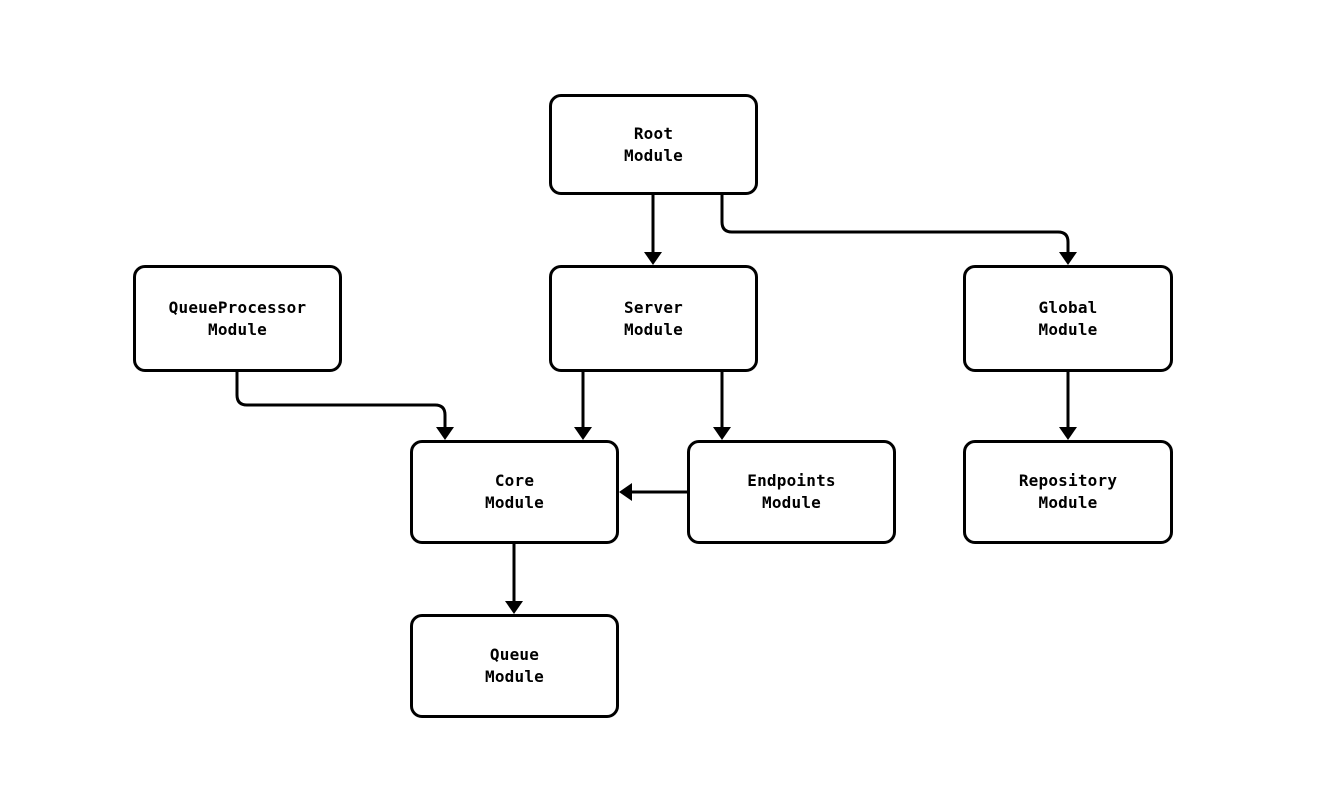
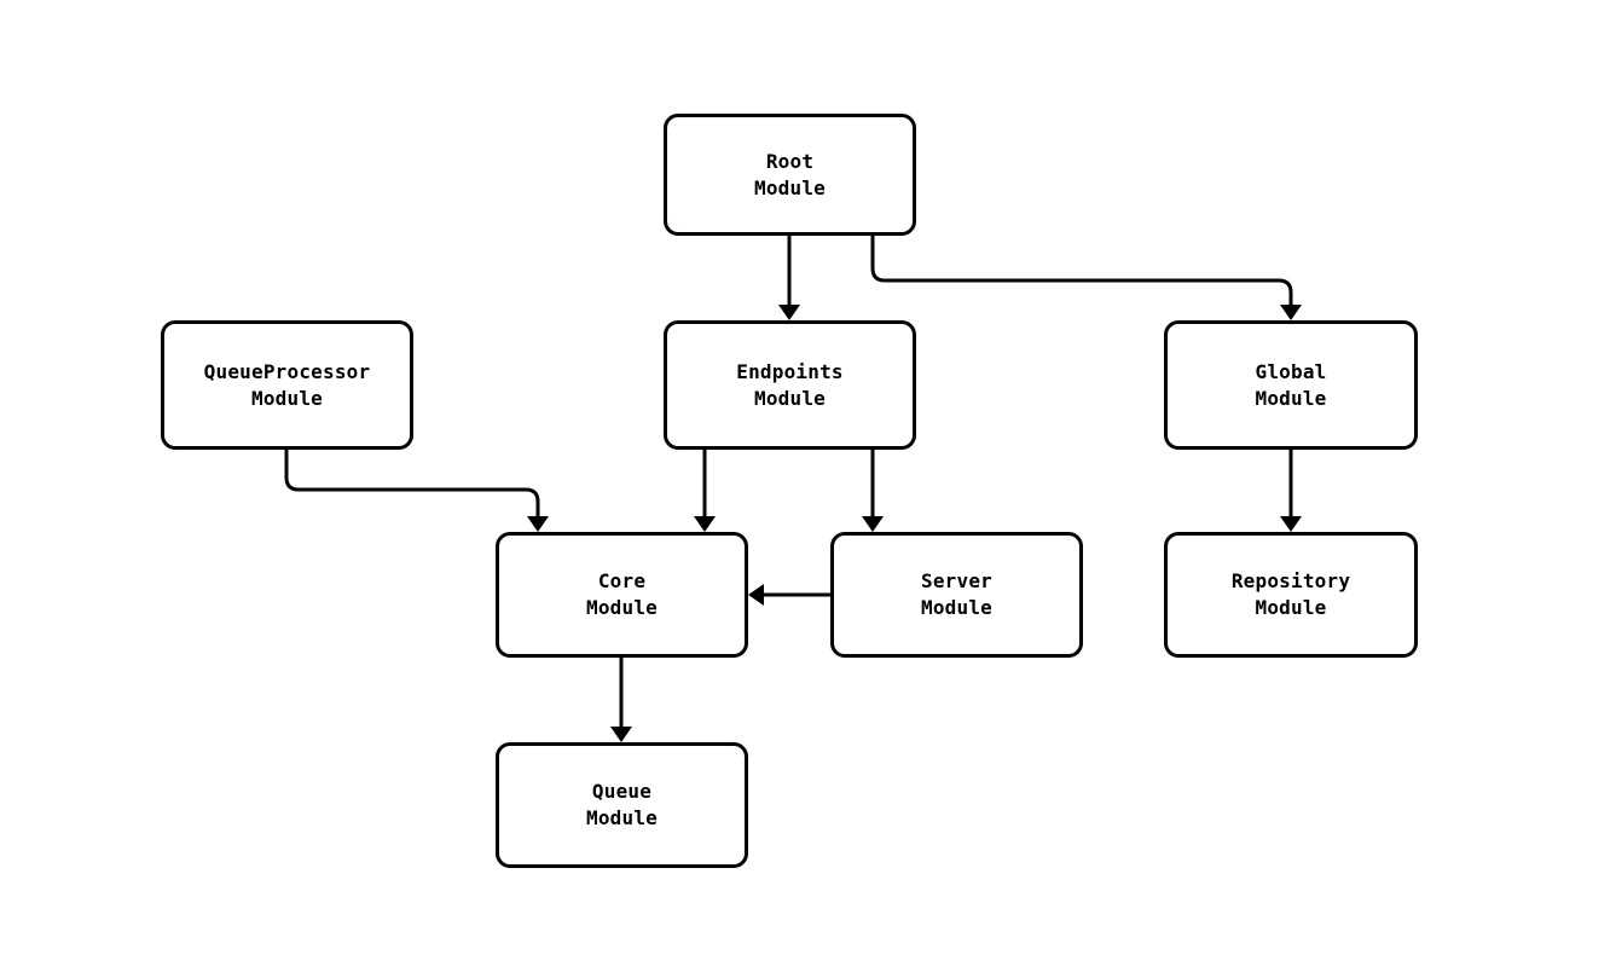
  Root
  Module
  QueueProcessor
  Module
- Server
+ Endpoints
  Module
  Global
  Module
  Core
  Module
- Endpoints
+ Server
  Module
  Repository
  Module
  Queue
  Module
